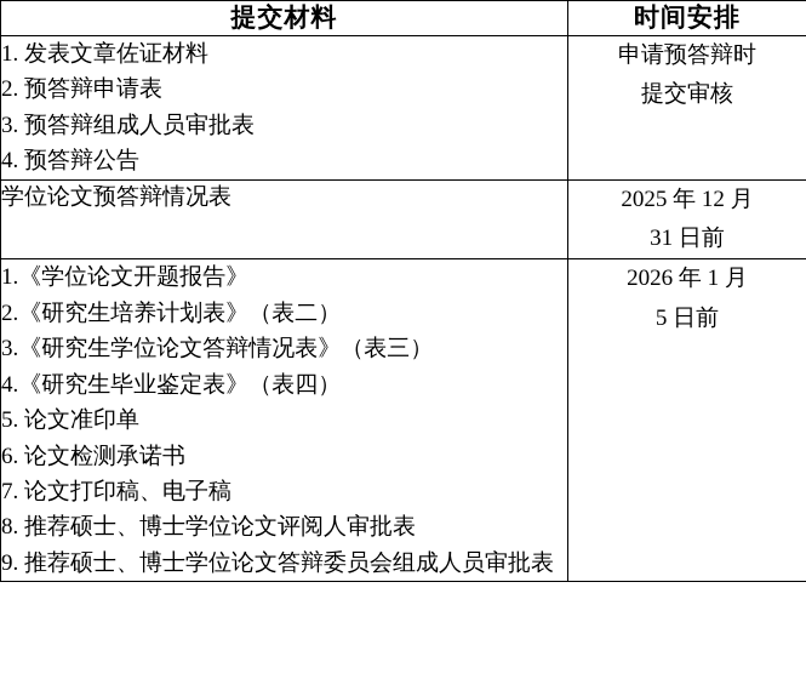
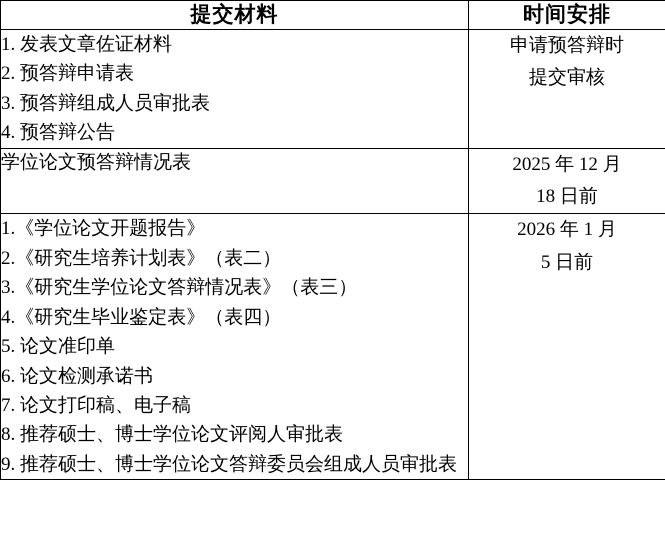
  提交材料	时间安排
  1. 发表文章佐证材料 2. 预答辩申请表 3. 预答辩组成人员审批表 4. 预答辩公告	申请预答辩时 提交审核
- 学位论文预答辩情况表	2025 年 12 月 31 日前
+ 学位论文预答辩情况表	2025 年 12 月 18 日前
  1.《学位论文开题报告》 2.《研究生培养计划表》（表二） 3.《研究生学位论文答辩情况表》（表三） 4.《研究生毕业鉴定表》（表四） 5. 论文准印单 6. 论文检测承诺书 7. 论文打印稿、电子稿 8. 推荐硕士、博士学位论文评阅人审批表 9. 推荐硕士、博士学位论文答辩委员会组成人员审批表	2026 年 1 月 5 日前
